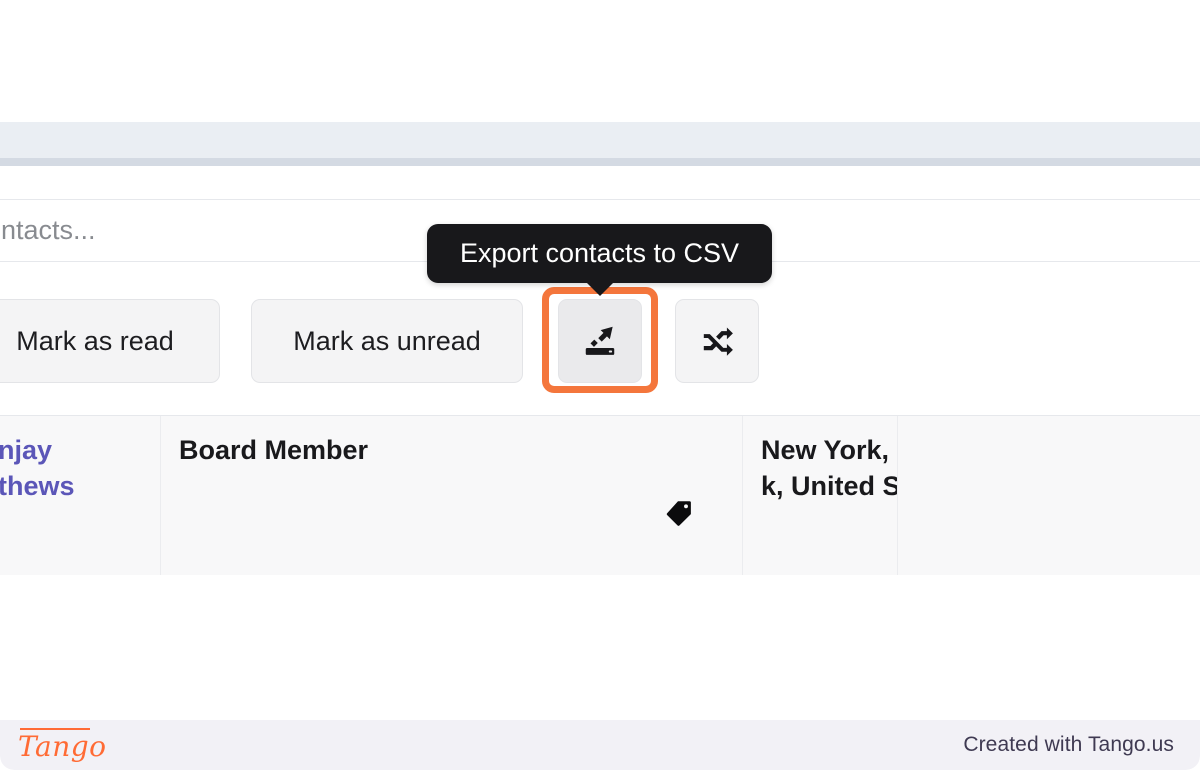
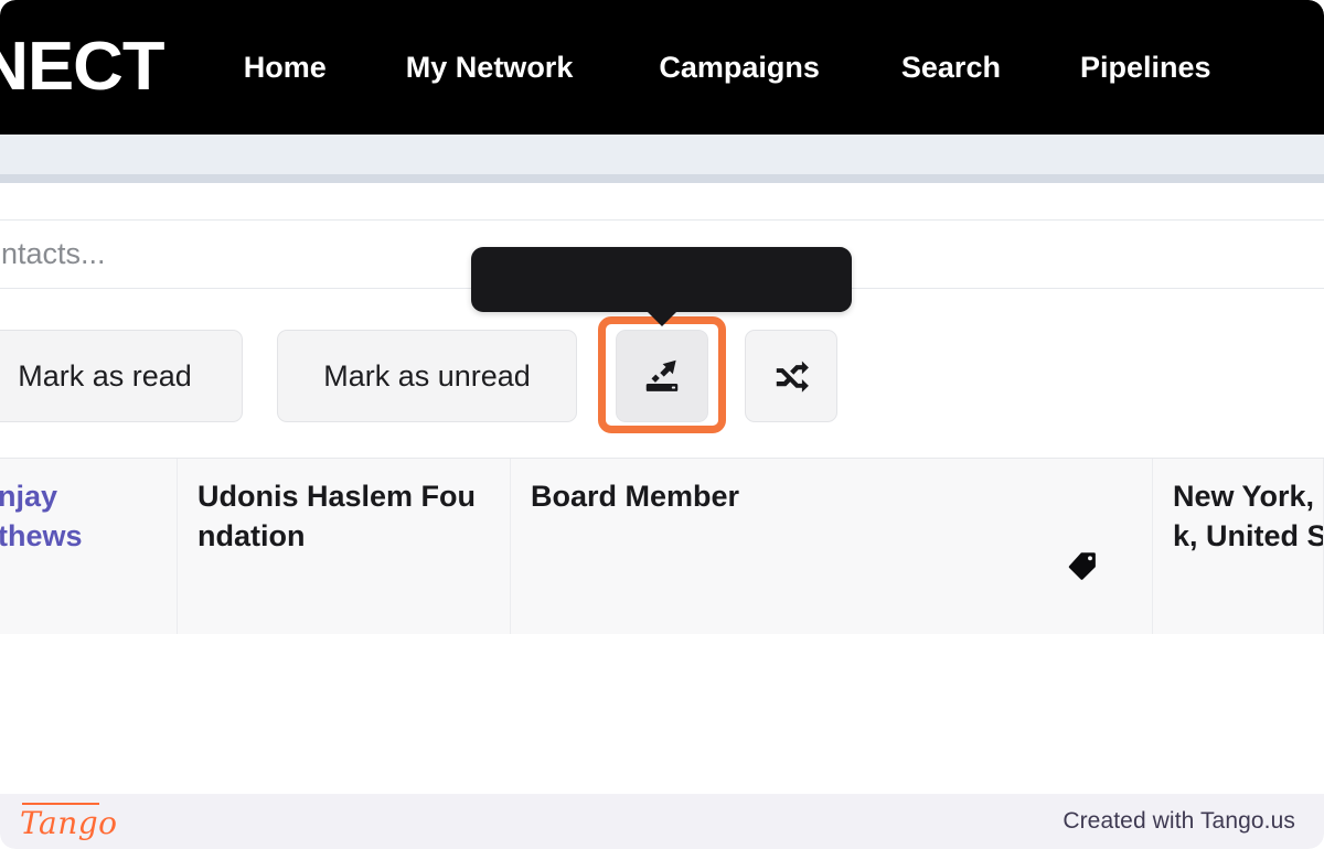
+ NECT
+ Home
+ My Network
+ Campaigns
+ Search
+ Pipelines
  ntacts...
  Mark as read
  Mark as unread
- Export contacts to CSV
  njay
  thews
+ Udonis Haslem Fou
+ ndation
  Board Member
  New York,
  k, United S
  Tango
  Created with Tango.us
